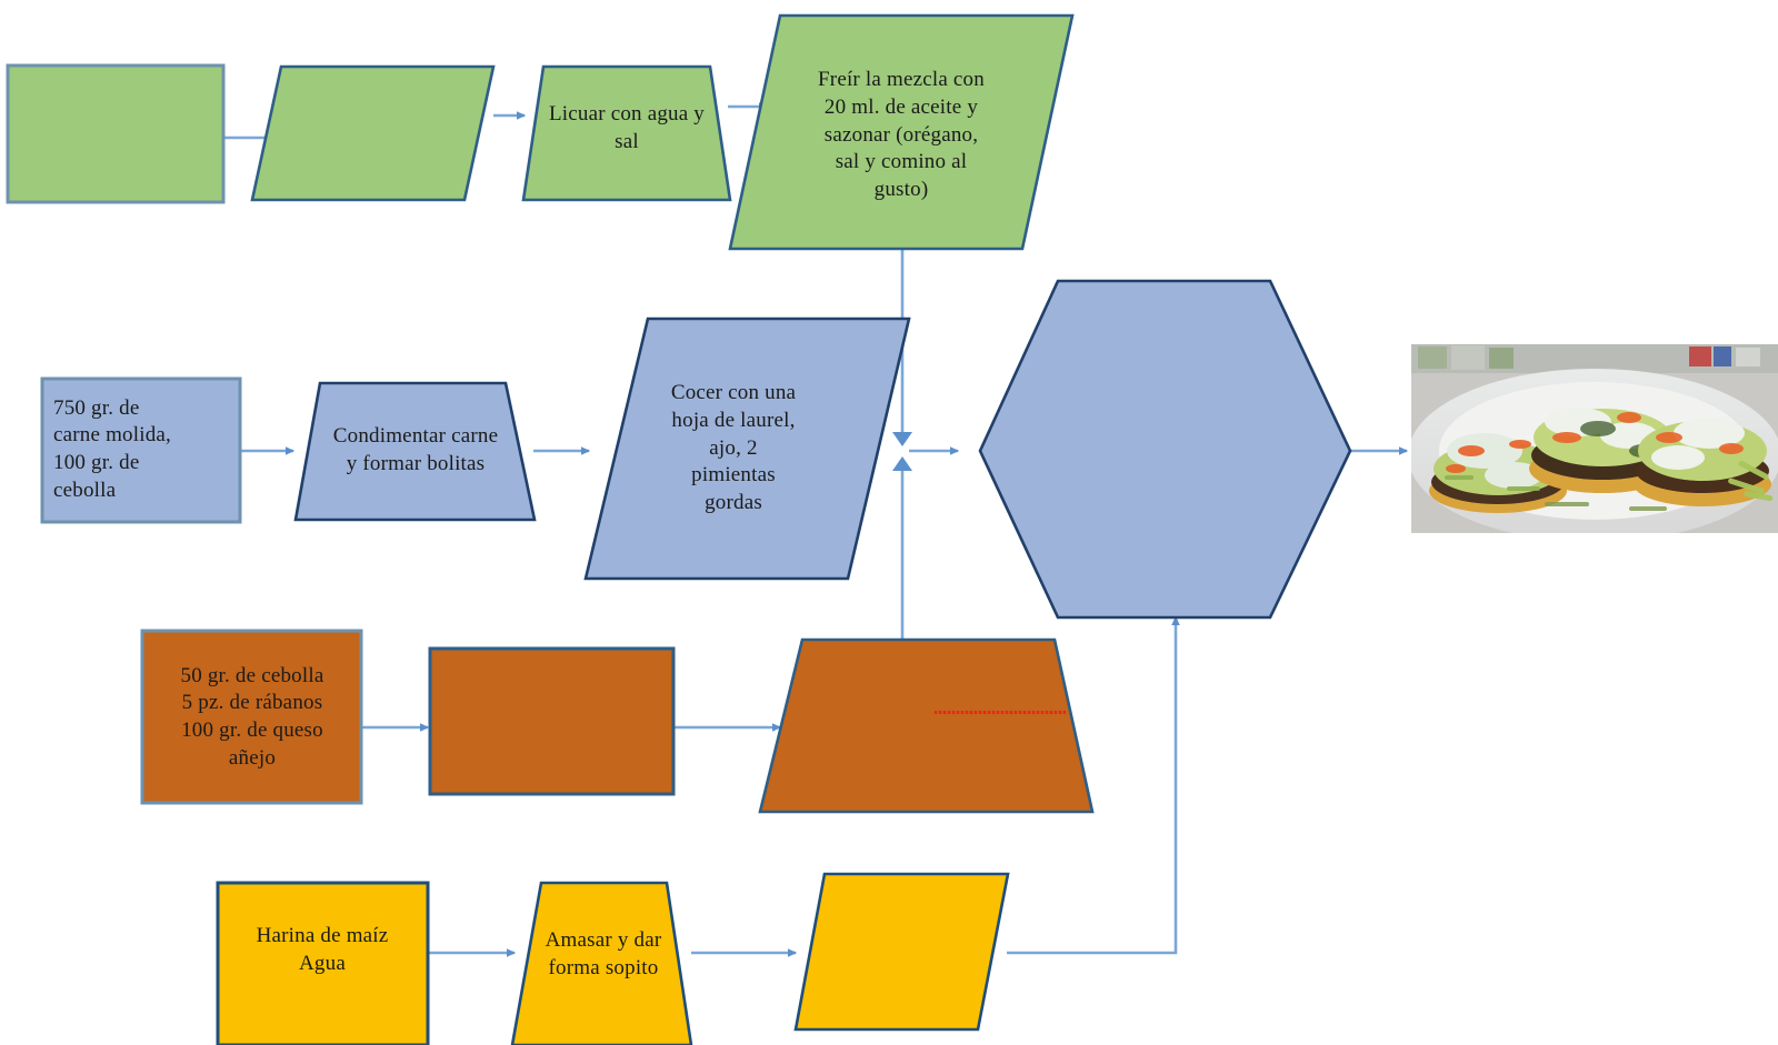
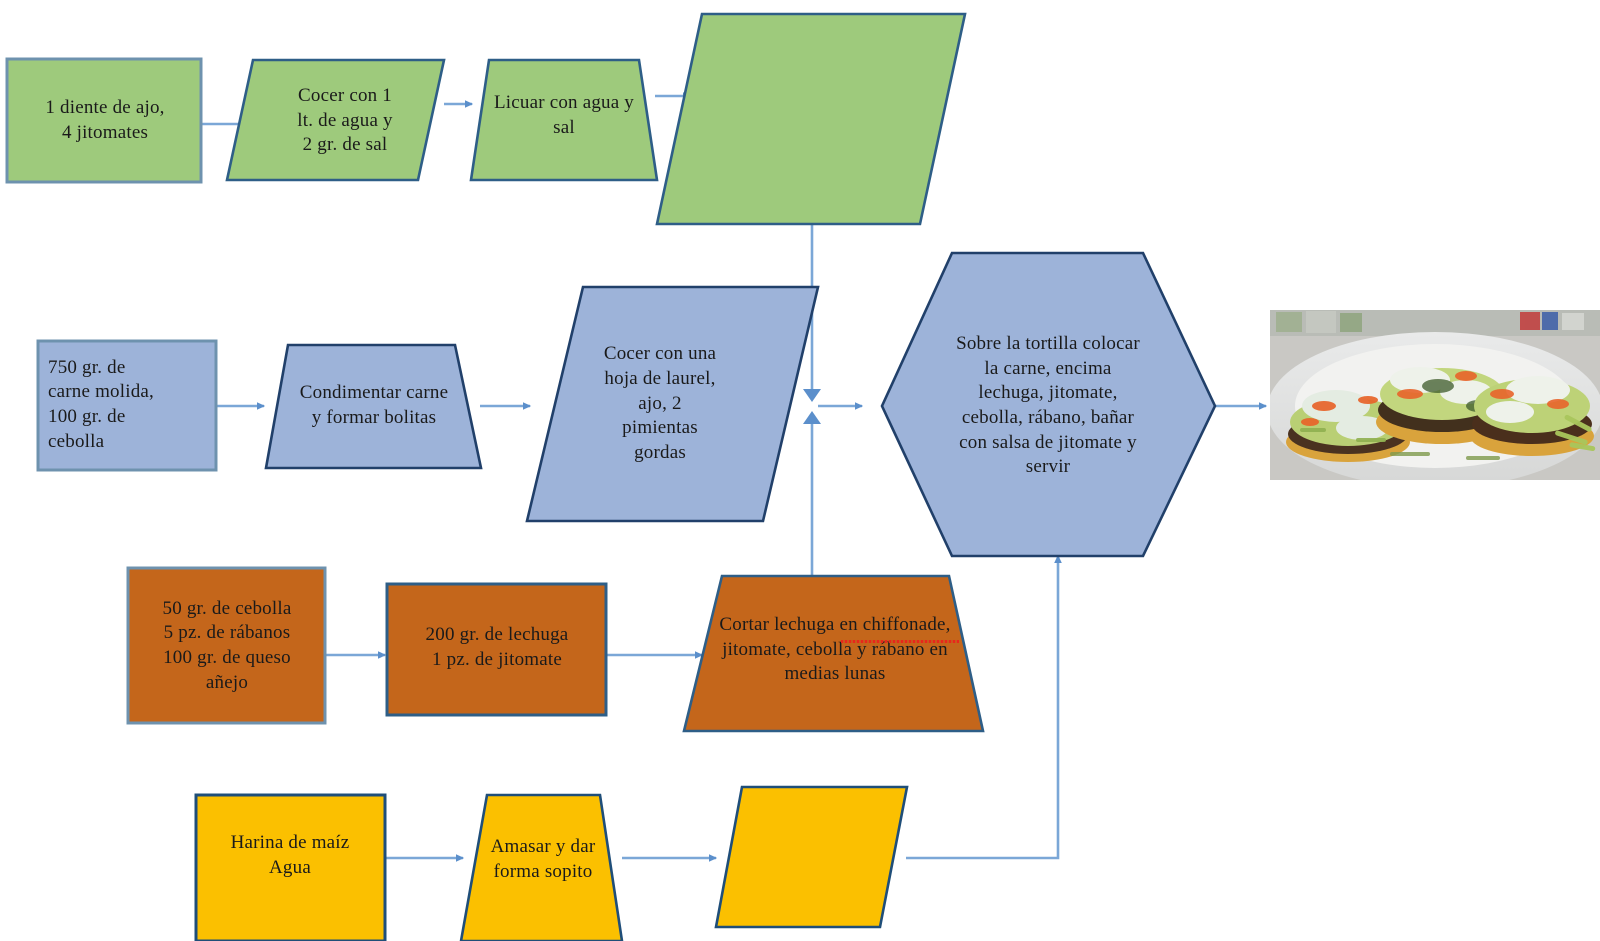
+ 1 diente de ajo,
+ 4 jitomates
+ Cocer con 1
+ lt. de agua y
+ 2 gr. de sal
  Licuar con agua y
  sal
- Freír la mezcla con
- 20 ml. de aceite y
- sazonar (orégano,
- sal y comino al
- gusto)
  750 gr. de
  carne molida,
  100 gr. de
  cebolla
  Condimentar carne
  y formar bolitas
  Cocer con una
  hoja de laurel,
  ajo, 2
  pimientas
  gordas
+ Sobre la tortilla colocar
+ la carne, encima
+ lechuga, jitomate,
+ cebolla, rábano, bañar
+ con salsa de jitomate y
+ servir
  50 gr. de cebolla
  5 pz. de rábanos
  100 gr. de queso
  añejo
+ 200 gr. de lechuga
+ 1 pz. de jitomate
+ Cortar lechuga en chiffonade,
+ jitomate, cebolla y rábano en
+ medias lunas
  Harina de maíz
  Agua
  Amasar y dar
  forma sopito
